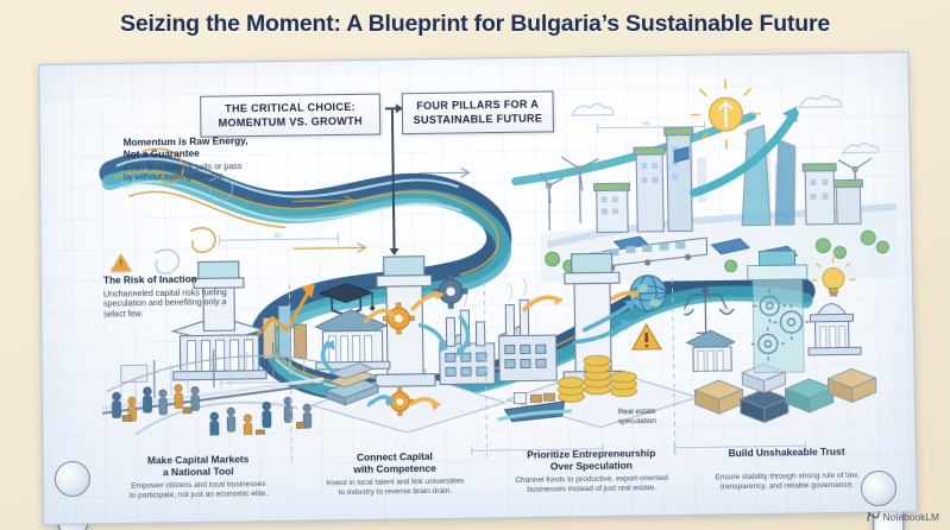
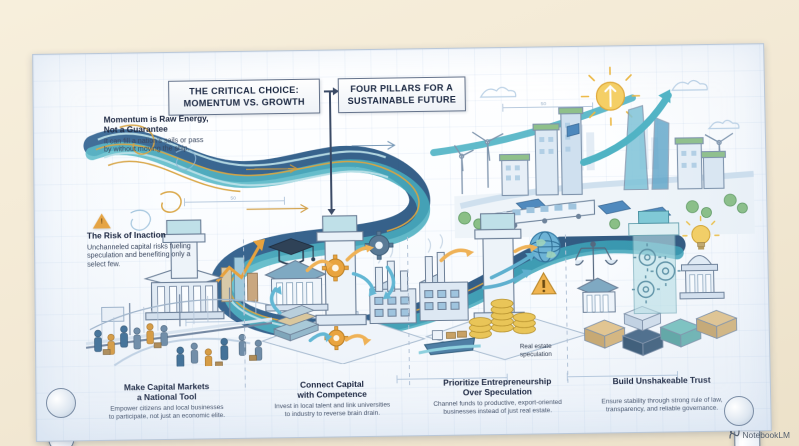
- Seizing the Moment: A Blueprint for Bulgaria’s Sustainable Future
  NotebookLM
